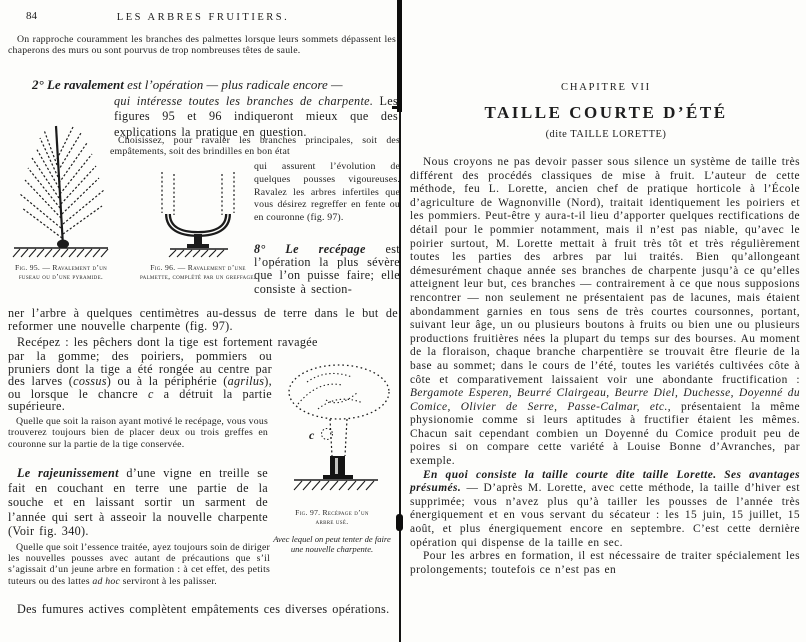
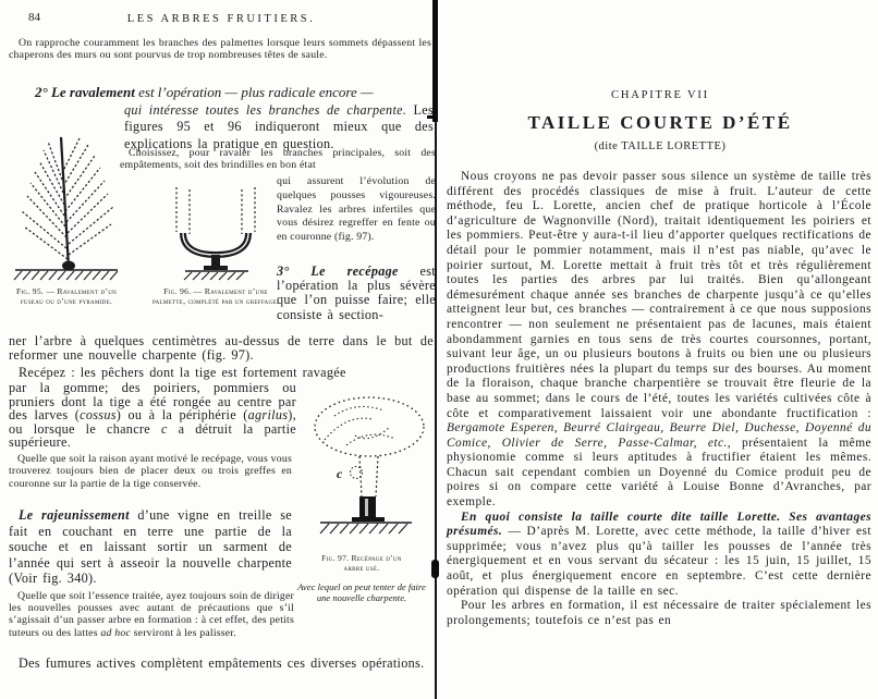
  84
  LES ARBRES FRUITIERS.
  On rapproche couramment les branches des palmettes lorsque leurs sommets dépassent les chaperons des murs ou sont pourvus de trop nombreuses têtes de saule.
  2° Le ravalement est l’opération — plus radicale encore —
  qui intéresse toutes les branches de charpente. Les figures 95 et 96 indiqueront mieux que des explications la pratique en question.
  Fig. 95. — Ravalement d’un fuseau ou d’une pyramide.
  Choisissez, pour ravaler les branches principales, soit des empâtements, soit des brindilles en bon état
  qui assurent l’évolution de quelques pousses vigoureuses. Ravalez les arbres infertiles que vous désirez regreffer en fente ou en couronne (fig. 97).
  Fig. 96. — Ravalement d’une palmette, complété par un greffage.
- 8° Le recépage est l’opération la plus sévère que l’on puisse faire; elle consiste à section-
+ 3° Le recépage est l’opération la plus sévère que l’on puisse faire; elle consiste à section-
  ner l’arbre à quelques centimètres au-dessus de terre dans le but de reformer une nouvelle charpente (fig. 97).
  Recépez : les pêchers dont la tige est fortement ravagée
  par la gomme; des poiriers, pommiers ou pruniers dont la tige a été rongée au centre par des larves (cossus) ou à la périphérie (agrilus), ou lorsque le chancre c a détruit la partie supérieure.
  Quelle que soit la raison ayant motivé le recépage, vous vous trouverez toujours bien de placer deux ou trois greffes en couronne sur la partie de la tige conservée.
  Le rajeunissement d’une vigne en treille se fait en couchant en terre une partie de la souche et en laissant sortir un sarment de l’année qui sert à asseoir la nouvelle charpente (Voir fig. 340).
  c
  Fig. 97. Recépage d’un arbre usé.
  Avec lequel on peut tenter de faire une nouvelle charpente.
- Quelle que soit l’essence traitée, ayez toujours soin de diriger les nouvelles pousses avec autant de précautions que s’il s’agissait d’un jeune arbre en formation : à cet effet, des petits tuteurs ou des lattes ad hoc serviront à les palisser.
+ Quelle que soit l’essence traitée, ayez toujours soin de diriger les nouvelles pousses avec autant de précautions que s’il s’agissait d’un passer arbre en formation : à cet effet, des petits tuteurs ou des lattes ad hoc serviront à les palisser.
  Des fumures actives complètent empâtements ces diverses opérations.
  CHAPITRE VII
  TAILLE COURTE D’ÉTÉ
  (dite TAILLE LORETTE)
  Nous croyons ne pas devoir passer sous silence un système de taille très différent des procédés classiques de mise à fruit. L’auteur de cette méthode, feu L. Lorette, ancien chef de pratique horticole à l’École d’agriculture de Wagnonville (Nord), traitait identiquement les poiriers et les pommiers. Peut-être y aura-t-il lieu d’apporter quelques rectifications de détail pour le pommier notamment, mais il n’est pas niable, qu’avec le poirier surtout, M. Lorette mettait à fruit très tôt et très régulièrement toutes les parties des arbres par lui traités. Bien qu’allongeant démesurément chaque année ses branches de charpente jusqu’à ce qu’elles atteignent leur but, ces branches — contrairement à ce que nous supposions rencontrer — non seulement ne présentaient pas de lacunes, mais étaient abondamment garnies en tous sens de très courtes coursonnes, portant, suivant leur âge, un ou plusieurs boutons à fruits ou bien une ou plusieurs productions fruitières nées la plupart du temps sur des bourses. Au moment de la floraison, chaque branche charpentière se trouvait être fleurie de la base au sommet; dans le cours de l’été, toutes les variétés cultivées côte à côte et comparativement laissaient voir une abondante fructification : Bergamote Esperen, Beurré Clairgeau, Beurre Diel, Duchesse, Doyenné du Comice, Olivier de Serre, Passe-Calmar, etc., présentaient la même physionomie comme si leurs aptitudes à fructifier étaient les mêmes. Chacun sait cependant combien un Doyenné du Comice produit peu de poires si on compare cette variété à Louise Bonne d’Avranches, par exemple.
  En quoi consiste la taille courte dite taille Lorette. Ses avantages présumés. — D’après M. Lorette, avec cette méthode, la taille d’hiver est supprimée; vous n’avez plus qu’à tailler les pousses de l’année très énergiquement et en vous servant du sécateur : les 15 juin, 15 juillet, 15 août, et plus énergiquement encore en septembre. C’est cette dernière opération qui dispense de la taille en sec.
  Pour les arbres en formation, il est nécessaire de traiter spécialement les prolongements; toutefois ce n’est pas en
